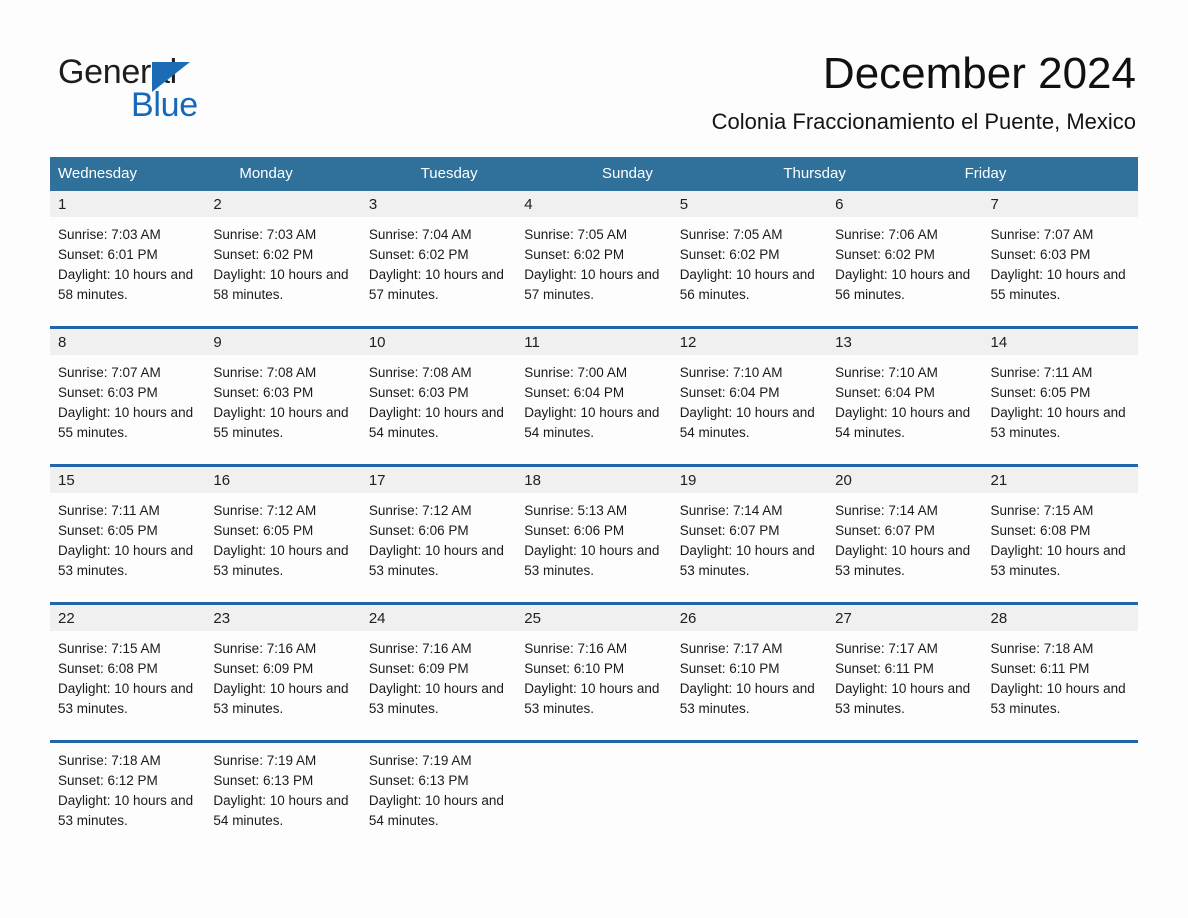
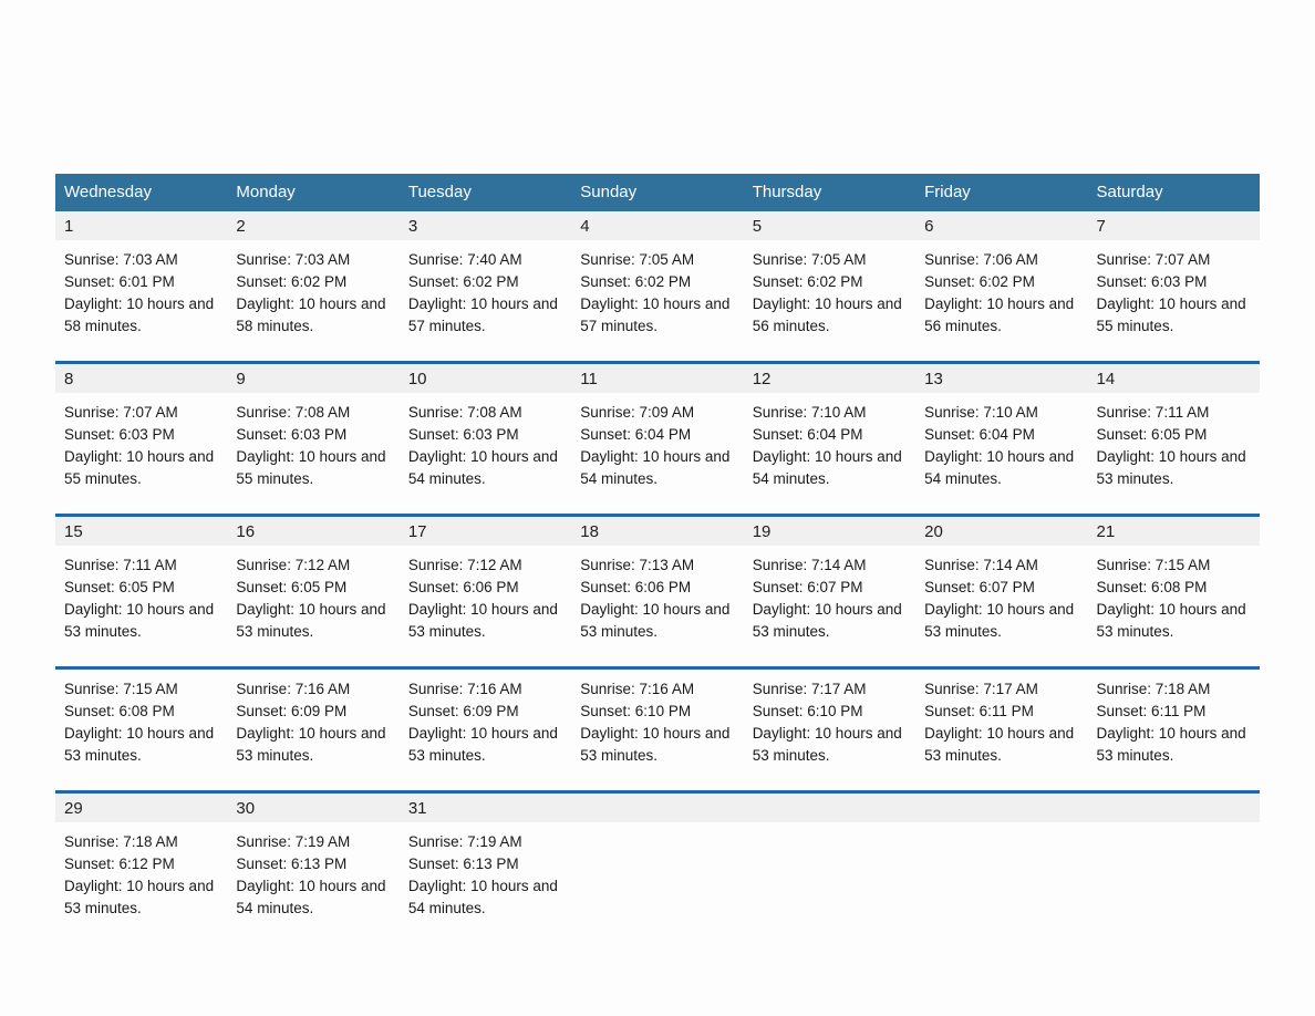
- General
- Blue
- December 2024
- Colonia Fraccionamiento el Puente, Mexico
  Wednesday
  Monday
  Tuesday
  Sunday
  Thursday
  Friday
+ Saturday
  1
  2
  3
  4
  5
  6
  7
  Sunrise: 7:03 AM
  Sunset: 6:01 PM
  Daylight: 10 hours and 58 minutes.
  Sunrise: 7:03 AM
  Sunset: 6:02 PM
  Daylight: 10 hours and 58 minutes.
- Sunrise: 7:04 AM
+ Sunrise: 7:40 AM
  Sunset: 6:02 PM
  Daylight: 10 hours and 57 minutes.
  Sunrise: 7:05 AM
  Sunset: 6:02 PM
  Daylight: 10 hours and 57 minutes.
  Sunrise: 7:05 AM
  Sunset: 6:02 PM
  Daylight: 10 hours and 56 minutes.
  Sunrise: 7:06 AM
  Sunset: 6:02 PM
  Daylight: 10 hours and 56 minutes.
  Sunrise: 7:07 AM
  Sunset: 6:03 PM
  Daylight: 10 hours and 55 minutes.
  8
  9
  10
  11
  12
  13
  14
  Sunrise: 7:07 AM
  Sunset: 6:03 PM
  Daylight: 10 hours and 55 minutes.
  Sunrise: 7:08 AM
  Sunset: 6:03 PM
  Daylight: 10 hours and 55 minutes.
  Sunrise: 7:08 AM
  Sunset: 6:03 PM
  Daylight: 10 hours and 54 minutes.
- Sunrise: 7:00 AM
+ Sunrise: 7:09 AM
  Sunset: 6:04 PM
  Daylight: 10 hours and 54 minutes.
  Sunrise: 7:10 AM
  Sunset: 6:04 PM
  Daylight: 10 hours and 54 minutes.
  Sunrise: 7:10 AM
  Sunset: 6:04 PM
  Daylight: 10 hours and 54 minutes.
  Sunrise: 7:11 AM
  Sunset: 6:05 PM
  Daylight: 10 hours and 53 minutes.
  15
  16
  17
  18
  19
  20
  21
  Sunrise: 7:11 AM
  Sunset: 6:05 PM
  Daylight: 10 hours and 53 minutes.
  Sunrise: 7:12 AM
  Sunset: 6:05 PM
  Daylight: 10 hours and 53 minutes.
  Sunrise: 7:12 AM
  Sunset: 6:06 PM
  Daylight: 10 hours and 53 minutes.
- Sunrise: 5:13 AM
+ Sunrise: 7:13 AM
  Sunset: 6:06 PM
  Daylight: 10 hours and 53 minutes.
  Sunrise: 7:14 AM
  Sunset: 6:07 PM
  Daylight: 10 hours and 53 minutes.
  Sunrise: 7:14 AM
  Sunset: 6:07 PM
  Daylight: 10 hours and 53 minutes.
  Sunrise: 7:15 AM
  Sunset: 6:08 PM
  Daylight: 10 hours and 53 minutes.
- 22
- 23
- 24
- 25
- 26
- 27
- 28
  Sunrise: 7:15 AM
  Sunset: 6:08 PM
  Daylight: 10 hours and 53 minutes.
  Sunrise: 7:16 AM
  Sunset: 6:09 PM
  Daylight: 10 hours and 53 minutes.
  Sunrise: 7:16 AM
  Sunset: 6:09 PM
  Daylight: 10 hours and 53 minutes.
  Sunrise: 7:16 AM
  Sunset: 6:10 PM
  Daylight: 10 hours and 53 minutes.
  Sunrise: 7:17 AM
  Sunset: 6:10 PM
  Daylight: 10 hours and 53 minutes.
  Sunrise: 7:17 AM
  Sunset: 6:11 PM
  Daylight: 10 hours and 53 minutes.
  Sunrise: 7:18 AM
  Sunset: 6:11 PM
  Daylight: 10 hours and 53 minutes.
+ 29
+ 30
+ 31
  Sunrise: 7:18 AM
  Sunset: 6:12 PM
  Daylight: 10 hours and 53 minutes.
  Sunrise: 7:19 AM
  Sunset: 6:13 PM
  Daylight: 10 hours and 54 minutes.
  Sunrise: 7:19 AM
  Sunset: 6:13 PM
  Daylight: 10 hours and 54 minutes.
